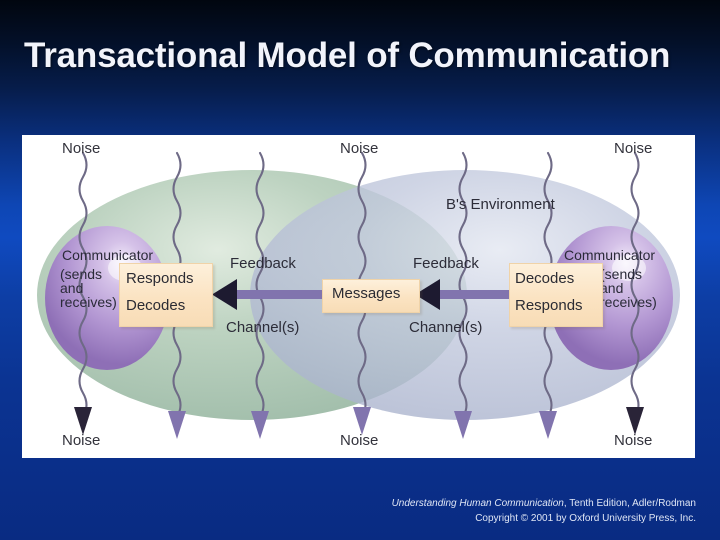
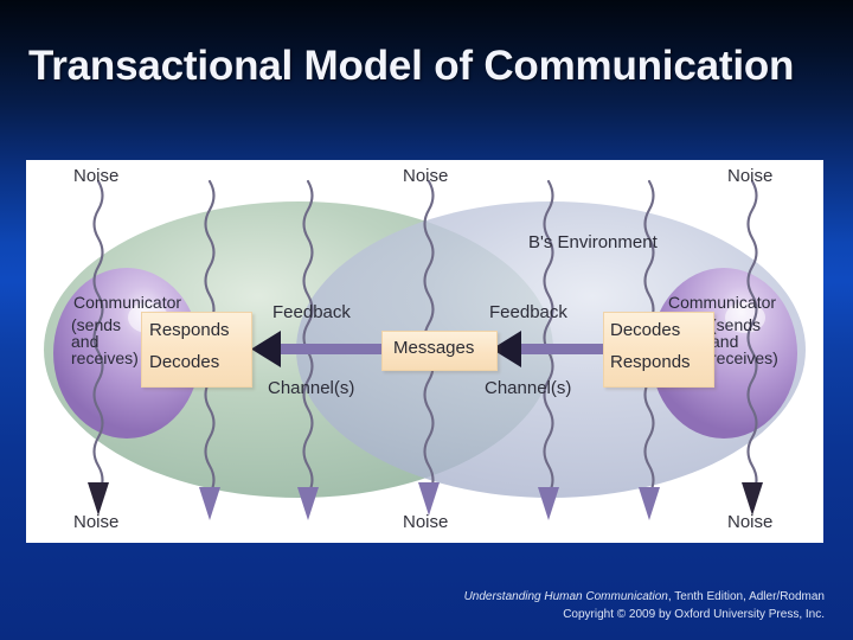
  Transactional Model of Communication
  Noise
  Noise
  Noise
  B's Environment
  Communicator
  (sends
  and
  receives)
  Communicator
  sends
  and
  eceives)
  Responds
  Decodes
  Decodes
  Responds
  Messages
  Feedback
  Channel(s)
  Feedback
  Channel(s)
  Noise
  Noise
  Noise
  Understanding Human Communication, Tenth Edition, Adler/Rodman
- Copyright © 2001 by Oxford University Press, Inc.
+ Copyright © 2009 by Oxford University Press, Inc.
